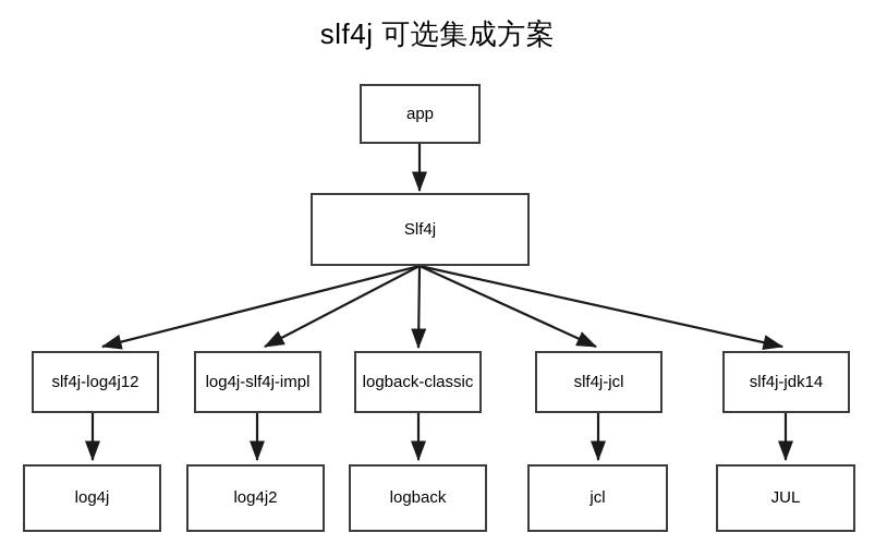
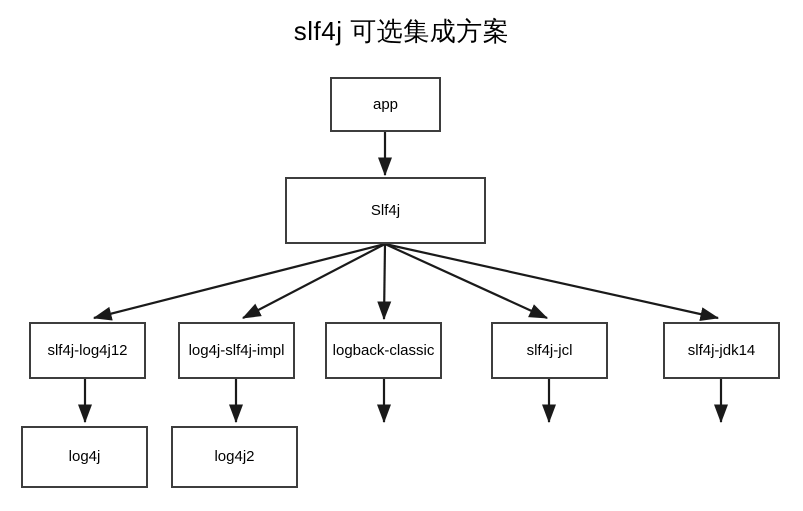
  slf4j 可选集成方案
  app
  Slf4j
  slf4j-log4j12
  log4j-slf4j-impl
  logback-classic
  slf4j-jcl
  slf4j-jdk14
  log4j
  log4j2
- logback
- jcl
- JUL
